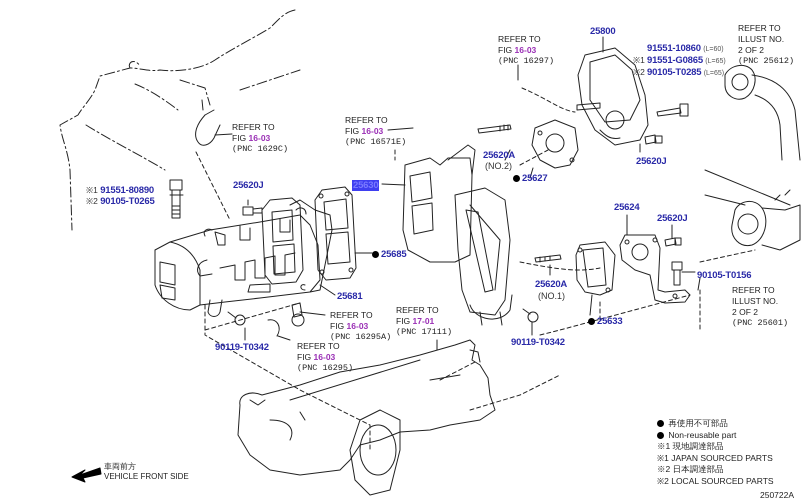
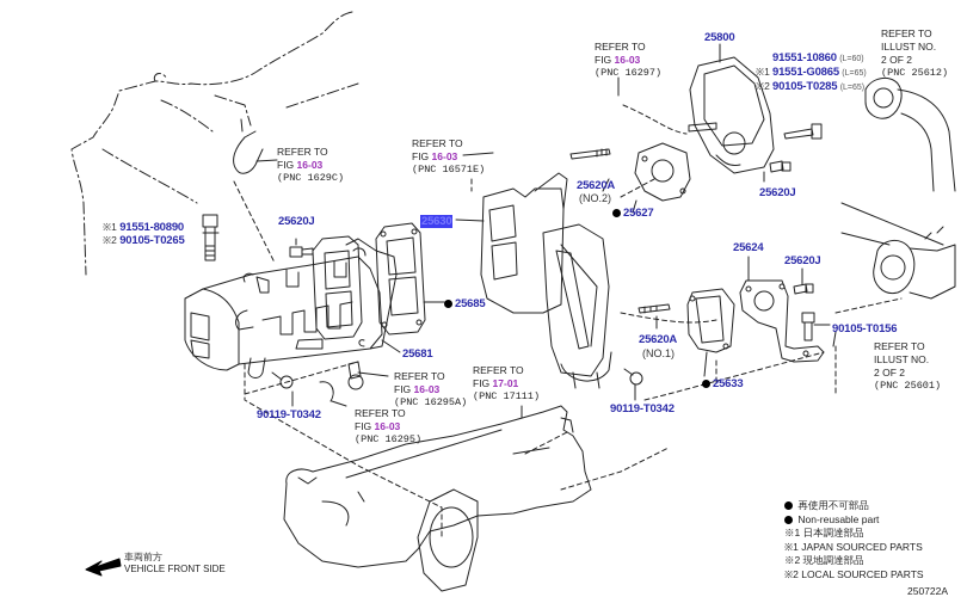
  25800
  25630
  25620J
  25620J
  25620J
  25620A
  (NO.2)
  25620A
  (NO.1)
  25627
  25685
  25681
  25624
  25633
  90105-T0156
  90119-T0342
  90119-T0342
  ※1 91551-80890
  ※2 90105-T0265
  REFER TO
  FIG 16-03
  (PNC 16297)
  REFER TO
  FIG 16-03
  (PNC 1629C)
  REFER TO
  FIG 16-03
  (PNC 16571E)
  REFER TO
  FIG 16-03
  (PNC 16295A)
  REFER TO
  FIG 16-03
  (PNC 16295)
  REFER TO
  FIG 17-01
  (PNC 17111)
  REFER TO
  ILLUST NO.
  2 OF 2
  (PNC 25612)
  REFER TO
  ILLUST NO.
  2 OF 2
  (PNC 25601)
  車両前方
  VEHICLE FRONT SIDE
  再使用不可部品
  Non-reusable part
- ※1 現地調達部品
+ ※1 日本調達部品
  ※1 JAPAN SOURCED PARTS
- ※2 日本調達部品
+ ※2 現地調達部品
  ※2 LOCAL SOURCED PARTS
  250722A
